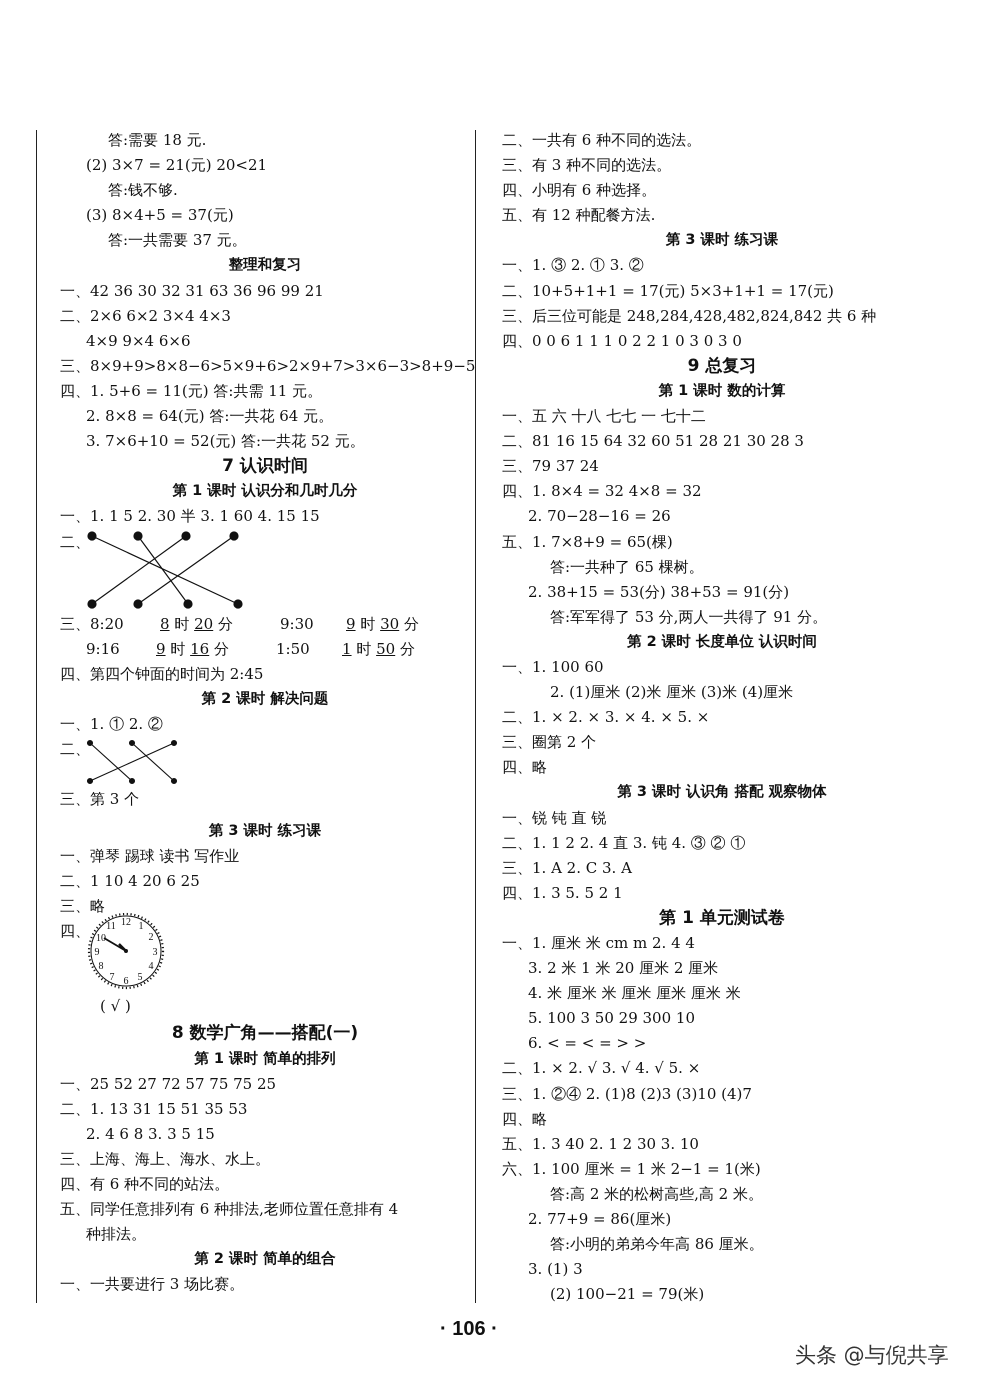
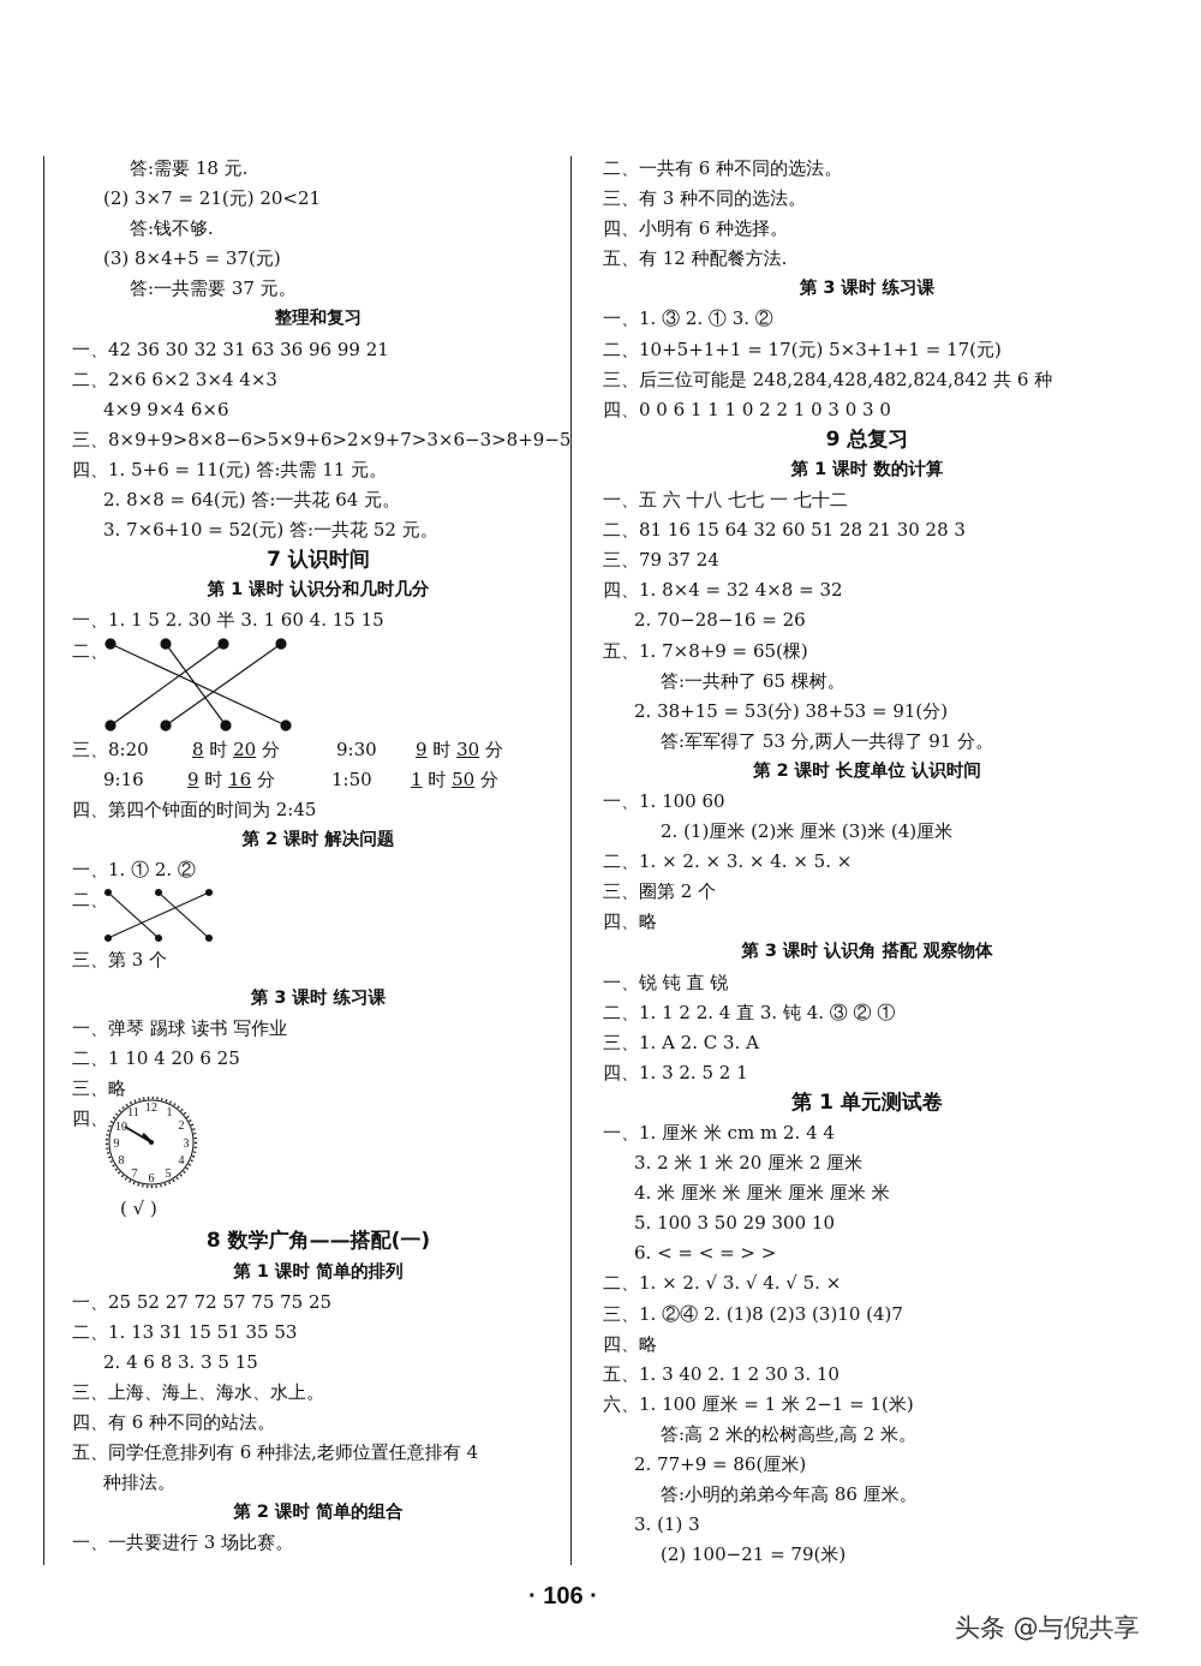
  答:需要 18 元.
  (2) 3×7 = 21(元) 20<21
  答:钱不够.
  (3) 8×4+5 = 37(元)
  答:一共需要 37 元。
  整理和复习
  一、42 36 30 32 31 63 36 96 99 21
  二、2×6 6×2 3×4 4×3
  4×9 9×4 6×6
  三、8×9+9>8×8−6>5×9+6>2×9+7>3×6−3>8+9−5
  四、1. 5+6 = 11(元) 答:共需 11 元。
  2. 8×8 = 64(元) 答:一共花 64 元。
  3. 7×6+10 = 52(元) 答:一共花 52 元。
  7 认识时间
  第 1 课时 认识分和几时几分
  一、1. 1 5 2. 30 半 3. 1 60 4. 15 15
  二、
  三、8:20 8 时 20 分 9:30 9 时 30 分
  9:16 9 时 16 分 1:50 1 时 50 分
  四、第四个钟面的时间为 2:45
  第 2 课时 解决问题
  一、1. ① 2. ②
  二、
  三、第 3 个
  第 3 课时 练习课
  一、弹琴 踢球 读书 写作业
  二、1 10 4 20 6 25
  三、略
  四、
  12
  1
  2
  3
  4
  5
  6
  7
  8
  9
  10
  11
  ( √ )
  8 数学广角——搭配(一)
  第 1 课时 简单的排列
  一、25 52 27 72 57 75 75 25
  二、1. 13 31 15 51 35 53
  2. 4 6 8 3. 3 5 15
  三、上海、海上、海水、水上。
  四、有 6 种不同的站法。
  五、同学任意排列有 6 种排法,老师位置任意排有 4
  种排法。
  第 2 课时 简单的组合
  一、一共要进行 3 场比赛。
  二、一共有 6 种不同的选法。
  三、有 3 种不同的选法。
  四、小明有 6 种选择。
  五、有 12 种配餐方法.
  第 3 课时 练习课
  一、1. ③ 2. ① 3. ②
  二、10+5+1+1 = 17(元) 5×3+1+1 = 17(元)
  三、后三位可能是 248,284,428,482,824,842 共 6 种
  四、0 0 6 1 1 1 0 2 2 1 0 3 0 3 0
  9 总复习
  第 1 课时 数的计算
  一、五 六 十八 七七 一 七十二
  二、81 16 15 64 32 60 51 28 21 30 28 3
  三、79 37 24
  四、1. 8×4 = 32 4×8 = 32
  2. 70−28−16 = 26
  五、1. 7×8+9 = 65(棵)
  答:一共种了 65 棵树。
  2. 38+15 = 53(分) 38+53 = 91(分)
  答:军军得了 53 分,两人一共得了 91 分。
  第 2 课时 长度单位 认识时间
  一、1. 100 60
  2. (1)厘米 (2)米 厘米 (3)米 (4)厘米
  二、1. × 2. × 3. × 4. × 5. ×
  三、圈第 2 个
  四、略
  第 3 课时 认识角 搭配 观察物体
  一、锐 钝 直 锐
  二、1. 1 2 2. 4 直 3. 钝 4. ③ ② ①
  三、1. A 2. C 3. A
- 四、1. 3 5. 5 2 1
+ 四、1. 3 2. 5 2 1
  第 1 单元测试卷
  一、1. 厘米 米 cm m 2. 4 4
  3. 2 米 1 米 20 厘米 2 厘米
  4. 米 厘米 米 厘米 厘米 厘米 米
  5. 100 3 50 29 300 10
  6. < = < = > >
  二、1. × 2. √ 3. √ 4. √ 5. ×
  三、1. ②④ 2. (1)8 (2)3 (3)10 (4)7
  四、略
  五、1. 3 40 2. 1 2 30 3. 10
  六、1. 100 厘米 = 1 米 2−1 = 1(米)
  答:高 2 米的松树高些,高 2 米。
  2. 77+9 = 86(厘米)
  答:小明的弟弟今年高 86 厘米。
  3. (1) 3
  (2) 100−21 = 79(米)
  · 106 ·
  头条 @与倪共享
